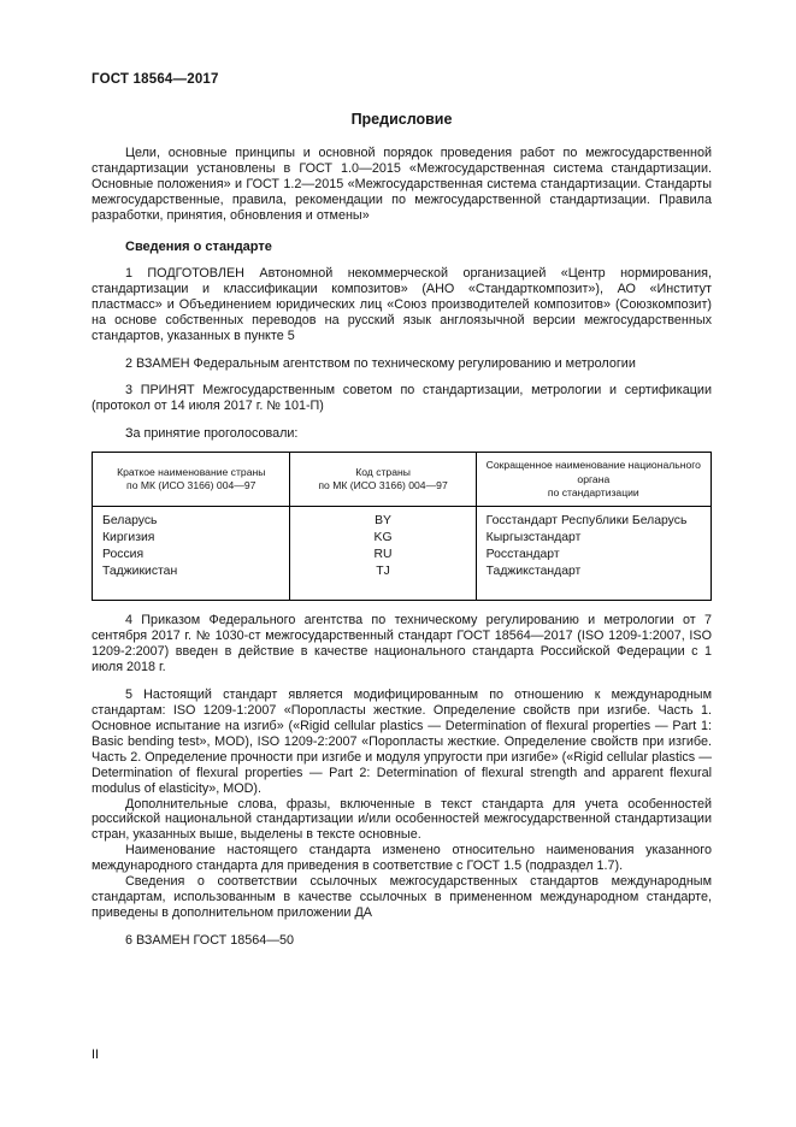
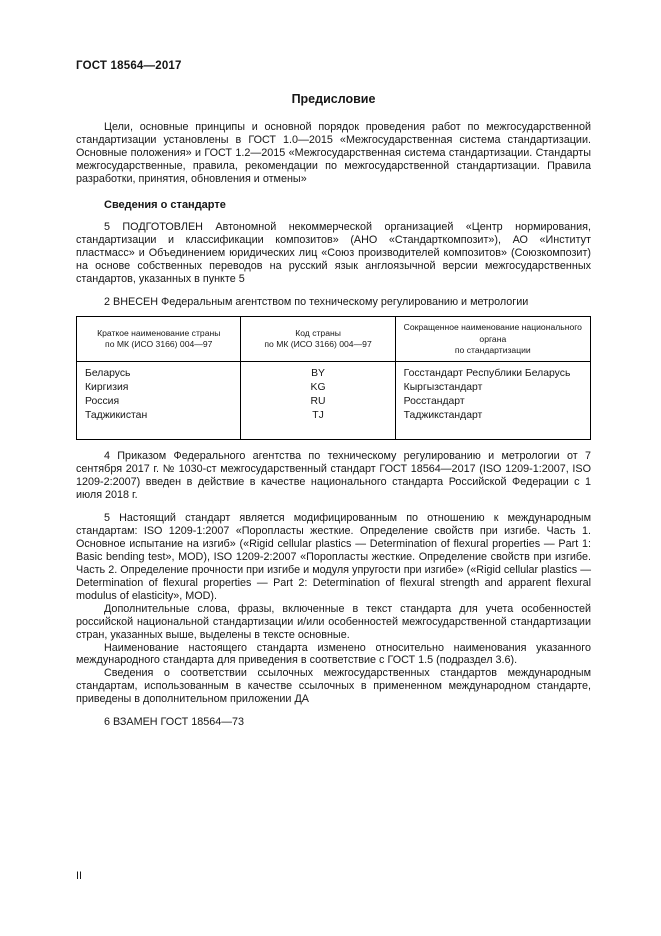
  ГОСТ 18564—2017
  Предисловие
  Цели, основные принципы и основной порядок проведения работ по межгосударственной стандартизации установлены в ГОСТ 1.0—2015 «Межгосударственная система стандартизации. Основные положения» и ГОСТ 1.2—2015 «Межгосударственная система стандартизации. Стандарты межгосударственные, правила, рекомендации по межгосударственной стандартизации. Правила разработки, принятия, обновления и отмены»
  Сведения о стандарте
- 1 ПОДГОТОВЛЕН Автономной некоммерческой организацией «Центр нормирования, стандартизации и классификации композитов» (АНО «Стандарткомпозит»), АО «Институт пластмасс» и Объединением юридических лиц «Союз производителей композитов» (Союзкомпозит) на основе собственных переводов на русский язык англоязычной версии межгосударственных стандартов, указанных в пункте 5
+ 5 ПОДГОТОВЛЕН Автономной некоммерческой организацией «Центр нормирования, стандартизации и классификации композитов» (АНО «Стандарткомпозит»), АО «Институт пластмасс» и Объединением юридических лиц «Союз производителей композитов» (Союзкомпозит) на основе собственных переводов на русский язык англоязычной версии межгосударственных стандартов, указанных в пункте 5
- 2 ВЗАМЕН Федеральным агентством по техническому регулированию и метрологии
+ 2 ВНЕСЕН Федеральным агентством по техническому регулированию и метрологии
- 3 ПРИНЯТ Межгосударственным советом по стандартизации, метрологии и сертификации (протокол от 14 июля 2017 г. № 101-П)
- За принятие проголосовали:
  Краткое наименование страны по МК (ИСО 3166) 004—97	Код страны по МК (ИСО 3166) 004—97	Сокращенное наименование национального органа по стандартизации
  Беларусь Киргизия Россия Таджикистан	BY KG RU TJ	Госстандарт Республики Беларусь Кыргызстандарт Росстандарт Таджикстандарт
  4 Приказом Федерального агентства по техническому регулированию и метрологии от 7 сентября 2017 г. № 1030-ст межгосударственный стандарт ГОСТ 18564—2017 (ISO 1209-1:2007, ISO 1209-2:2007) введен в действие в качестве национального стандарта Российской Федерации с 1 июля 2018 г.
  5 Настоящий стандарт является модифицированным по отношению к международным стандартам: ISO 1209-1:2007 «Поропласты жесткие. Определение свойств при изгибе. Часть 1. Основное испытание на изгиб» («Rigid cellular plastics — Determination of flexural properties — Part 1: Basic bending test», MOD), ISO 1209-2:2007 «Поропласты жесткие. Определение свойств при изгибе. Часть 2. Определение прочности при изгибе и модуля упругости при изгибе» («Rigid cellular plastics — Determination of flexural properties — Part 2: Determination of flexural strength and apparent flexural modulus of elasticity», MOD).
  Дополнительные слова, фразы, включенные в текст стандарта для учета особенностей российской национальной стандартизации и/или особенностей межгосударственной стандартизации стран, указанных выше, выделены в тексте основные.
- Наименование настоящего стандарта изменено относительно наименования указанного международного стандарта для приведения в соответствие с ГОСТ 1.5 (подраздел 1.7).
+ Наименование настоящего стандарта изменено относительно наименования указанного международного стандарта для приведения в соответствие с ГОСТ 1.5 (подраздел 3.6).
  Сведения о соответствии ссылочных межгосударственных стандартов международным стандартам, использованным в качестве ссылочных в примененном международном стандарте, приведены в дополнительном приложении ДА
- 6 ВЗАМЕН ГОСТ 18564—50
+ 6 ВЗАМЕН ГОСТ 18564—73
  II
